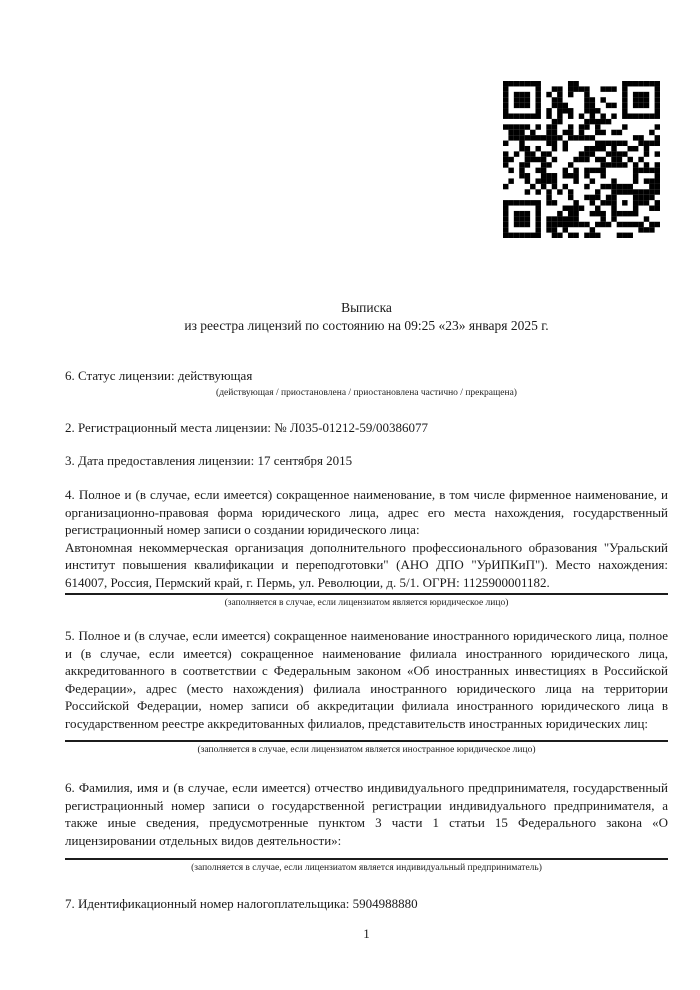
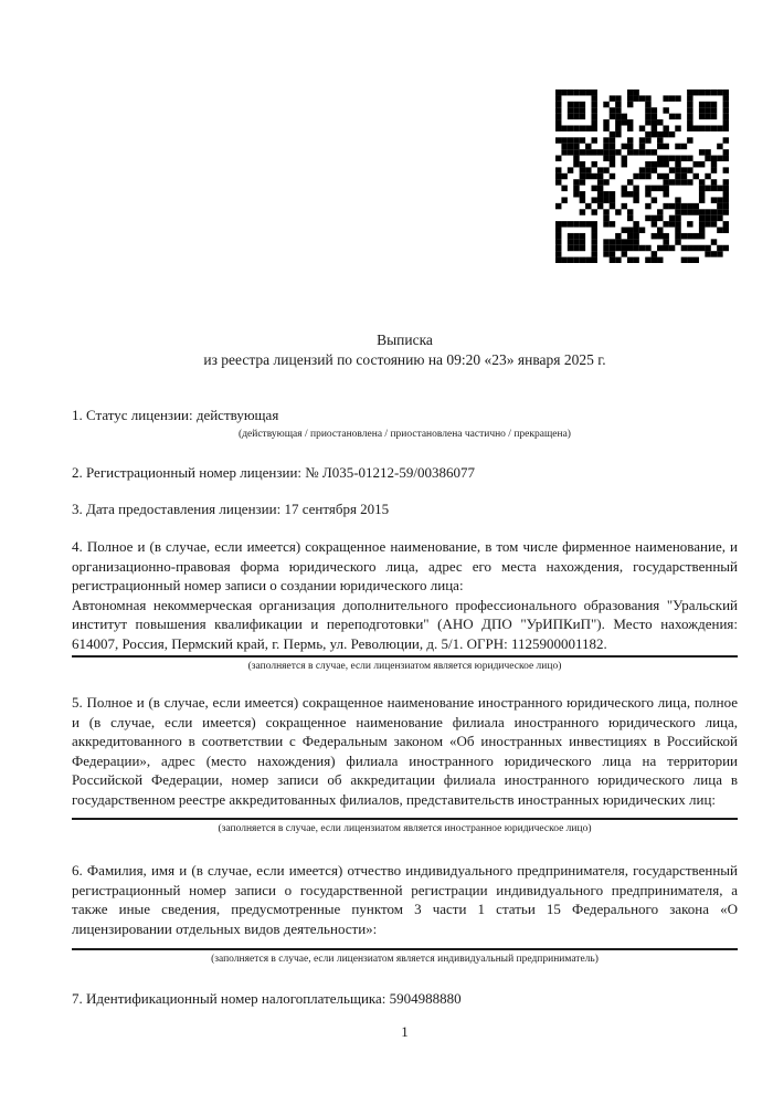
  Выписка
- из реестра лицензий по состоянию на 09:25 «23» января 2025 г.
+ из реестра лицензий по состоянию на 09:20 «23» января 2025 г.
- 6. Статус лицензии: действующая
+ 1. Статус лицензии: действующая
  (действующая / приостановлена / приостановлена частично / прекращена)
- 2. Регистрационный места лицензии: № Л035-01212-59/00386077
+ 2. Регистрационный номер лицензии: № Л035-01212-59/00386077
  3. Дата предоставления лицензии: 17 сентября 2015
  4. Полное и (в случае, если имеется) сокращенное наименование, в том числе фирменное наименование, и организационно-правовая форма юридического лица, адрес его места нахождения, государственный регистрационный номер записи о создании юридического лица:
  Автономная некоммерческая организация дополнительного профессионального образования "Уральский институт повышения квалификации и переподготовки" (АНО ДПО "УрИПКиП"). Место нахождения: 614007, Россия, Пермский край, г. Пермь, ул. Революции, д. 5/1. ОГРН: 1125900001182.
  (заполняется в случае, если лицензиатом является юридическое лицо)
  5. Полное и (в случае, если имеется) сокращенное наименование иностранного юридического лица, полное и (в случае, если имеется) сокращенное наименование филиала иностранного юридического лица, аккредитованного в соответствии с Федеральным законом «Об иностранных инвестициях в Российской Федерации», адрес (место нахождения) филиала иностранного юридического лица на территории Российской Федерации, номер записи об аккредитации филиала иностранного юридического лица в государственном реестре аккредитованных филиалов, представительств иностранных юридических лиц:
  (заполняется в случае, если лицензиатом является иностранное юридическое лицо)
  6. Фамилия, имя и (в случае, если имеется) отчество индивидуального предпринимателя, государственный регистрационный номер записи о государственной регистрации индивидуального предпринимателя, а также иные сведения, предусмотренные пунктом 3 части 1 статьи 15 Федерального закона «О лицензировании отдельных видов деятельности»:
  (заполняется в случае, если лицензиатом является индивидуальный предприниматель)
  7. Идентификационный номер налогоплательщика: 5904988880
  1
